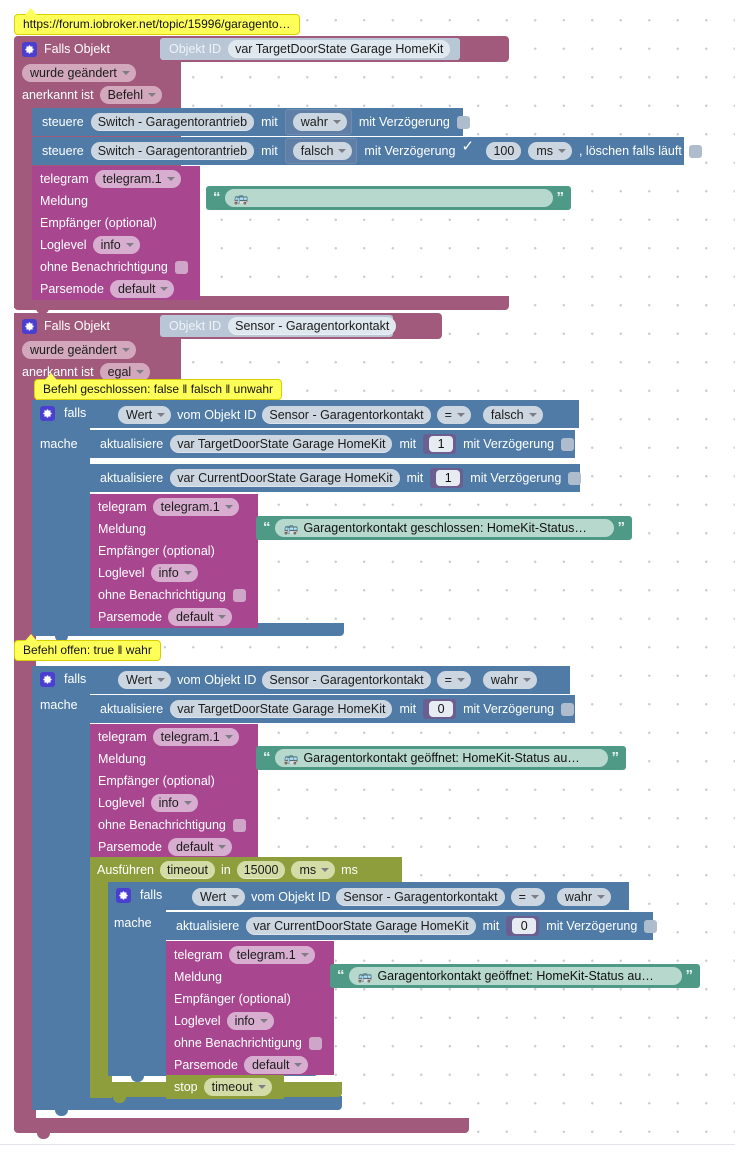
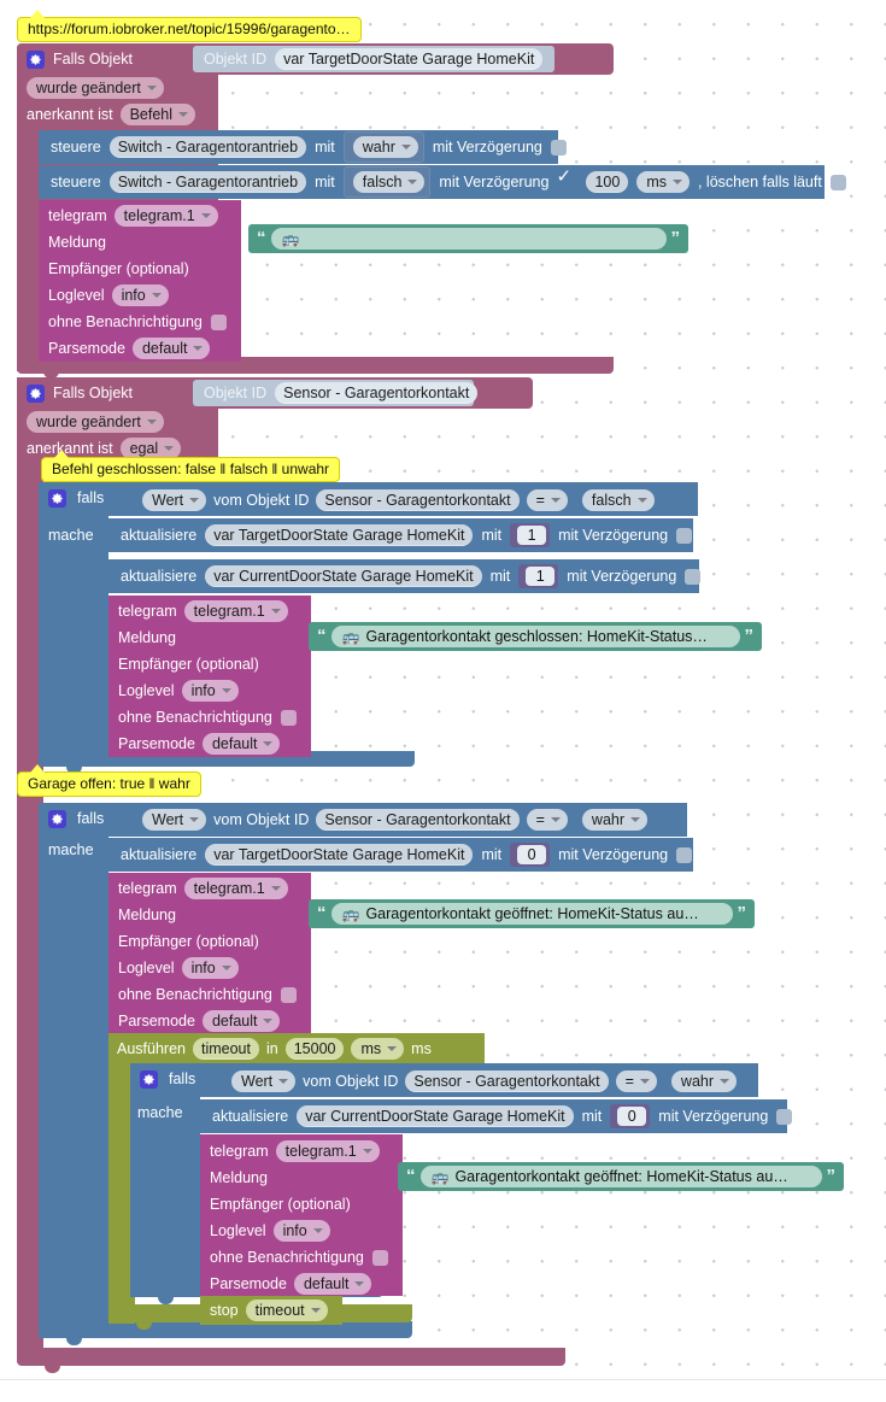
  https://forum.iobroker.net/topic/15996/garagento…
  Falls Objekt
  Objekt ID
  var TargetDoorState Garage HomeKit
  wurde geändert
  anerkannt ist
  Befehl
  steuere
  Switch - Garagentorantrieb
  mit
  wahr
  mit Verzögerung
  steuere
  Switch - Garagentorantrieb
  mit
  falsch
  mit Verzögerung
  100
  ms
  , löschen falls läuft
  telegram
  telegram.1
  Meldung
  “
  🚌
  ”
  Empfänger (optional)
  Loglevel
  info
  ohne Benachrichtigung
  Parsemode
  default
  Falls Objekt
  Objekt ID
  Sensor - Garagentorkontakt
  wurde geändert
  anerkannt ist
  egal
  Befehl geschlossen: false ‖ falsch ‖ unwahr
  falls
  Wert
  vom Objekt ID
  Sensor - Garagentorkontakt
  =
  falsch
  mache
  aktualisiere
  var TargetDoorState Garage HomeKit
  mit
  1
  mit Verzögerung
  aktualisiere
  var CurrentDoorState Garage HomeKit
  mit
  1
  mit Verzögerung
  telegram
  telegram.1
  Meldung
  “
  🚌
  Garagentorkontakt geschlossen: HomeKit-Status…
  ”
  Empfänger (optional)
  Loglevel
  info
  ohne Benachrichtigung
  Parsemode
  default
- Befehl offen: true ‖ wahr
+ Garage offen: true ‖ wahr
  falls
  Wert
  vom Objekt ID
  Sensor - Garagentorkontakt
  =
  wahr
  mache
  aktualisiere
  var TargetDoorState Garage HomeKit
  mit
  0
  mit Verzögerung
  telegram
  telegram.1
  Meldung
  “
  🚌
  Garagentorkontakt geöffnet: HomeKit-Status au…
  ”
  Empfänger (optional)
  Loglevel
  info
  ohne Benachrichtigung
  Parsemode
  default
  Ausführen
  timeout
  in
  15000
  ms
  ms
  falls
  Wert
  vom Objekt ID
  Sensor - Garagentorkontakt
  =
  wahr
  mache
  aktualisiere
  var CurrentDoorState Garage HomeKit
  mit
  0
  mit Verzögerung
  telegram
  telegram.1
  Meldung
  “
  🚌
  Garagentorkontakt geöffnet: HomeKit-Status au…
  ”
  Empfänger (optional)
  Loglevel
  info
  ohne Benachrichtigung
  Parsemode
  default
  stop
  timeout
